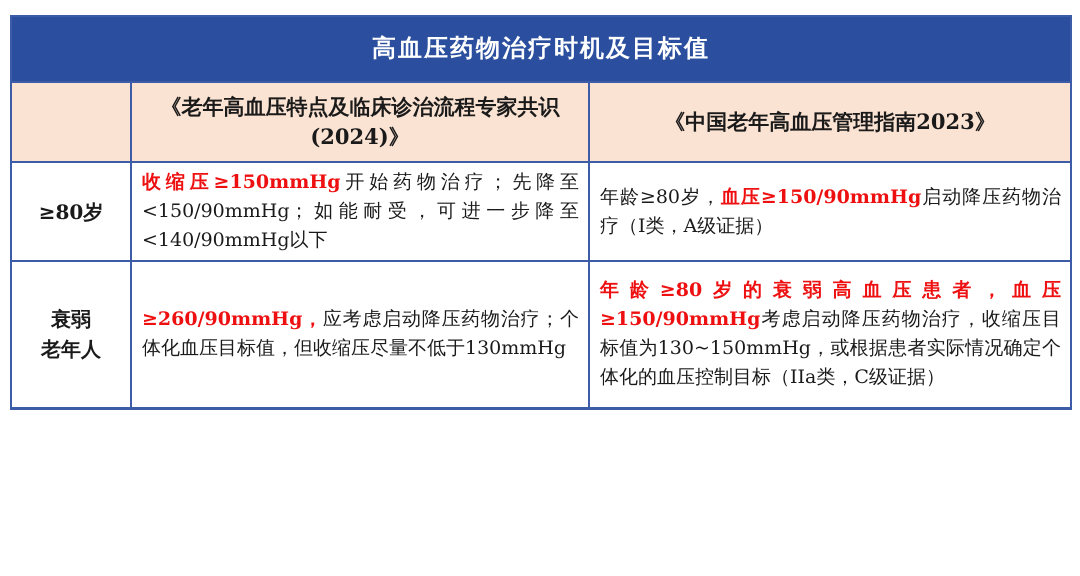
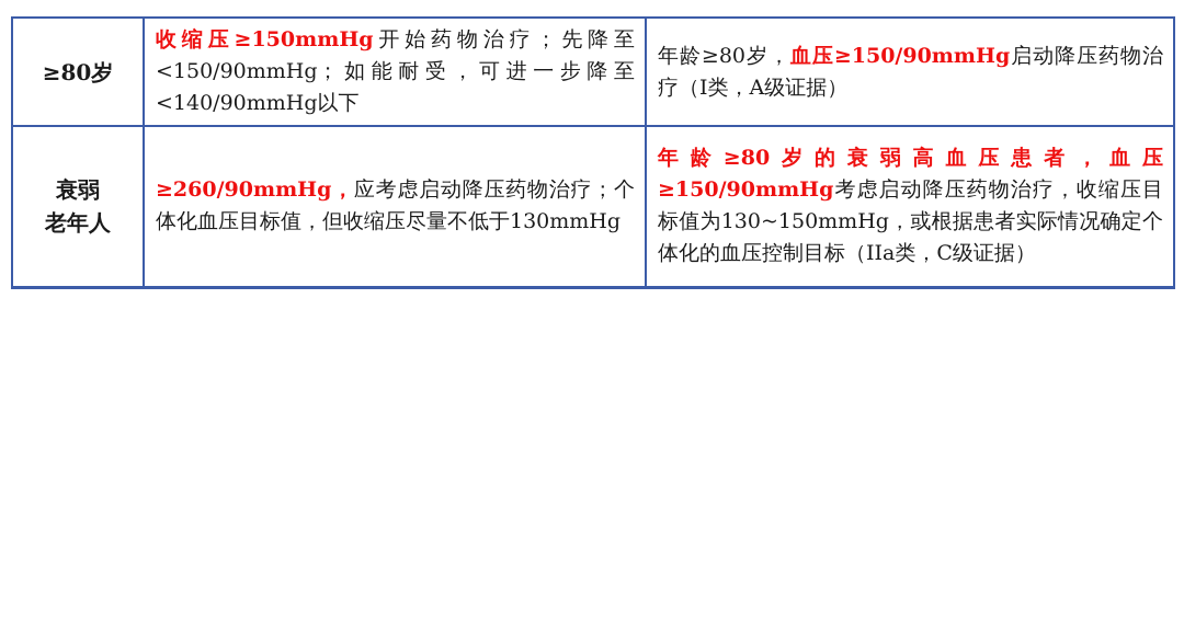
- 高血压药物治疗时机及目标值
- 	《老年高血压特点及临床诊治流程专家共识(2024)》	《中国老年高血压管理指南2023》
  ≥80岁	收缩压≥150mmHg开始药物治疗；先降至<150/90mmHg；如能耐受，可进一步降至<140/90mmHg以下	年龄≥80岁，血压≥150/90mmHg启动降压药物治疗（I类，A级证据）
  衰弱 老年人	≥260/90mmHg，应考虑启动降压药物治疗；个体化血压目标值，但收缩压尽量不低于130mmHg	年龄≥80岁的衰弱高血压患者，血压≥150/90mmHg考虑启动降压药物治疗，收缩压目标值为130~150mmHg，或根据患者实际情况确定个体化的血压控制目标（IIa类，C级证据）
